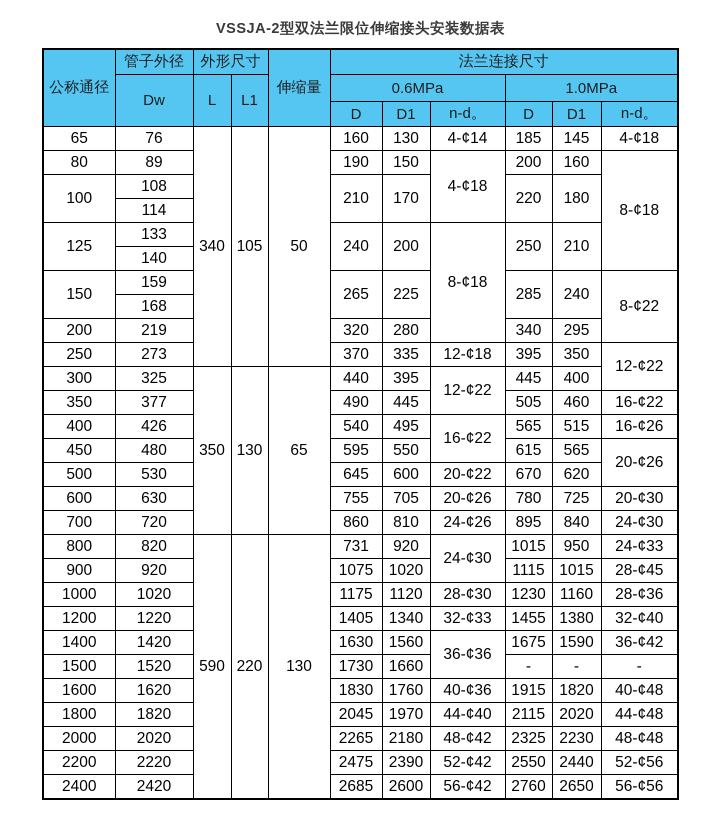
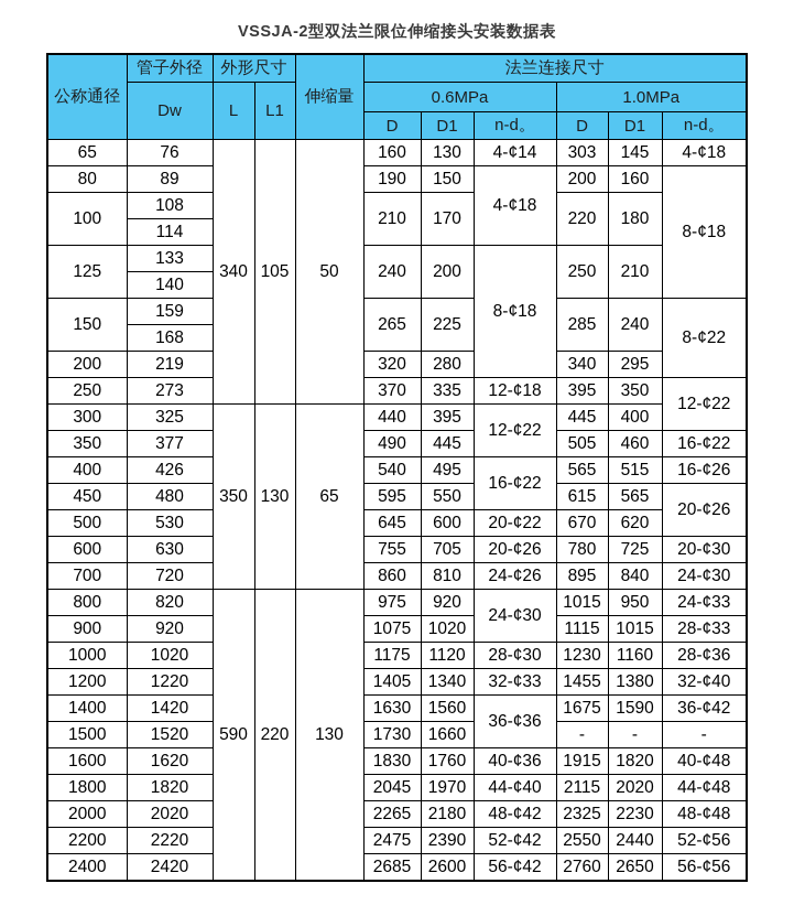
  VSSJA-2型双法兰限位伸缩接头安装数据表
  公称通径	管子外径	外形尺寸	伸缩量	法兰连接尺寸
  Dw	L	L1	0.6MPa	1.0MPa
  D	D1	n-d。	D	D1	n-d。
- 65	76	340	105	50	160	130	4-¢14	185	145	4-¢18
+ 65	76	340	105	50	160	130	4-¢14	303	145	4-¢18
  80	89	190	150	4-¢18	200	160	8-¢18
  100	108	210	170	220	180
  114
  125	133	240	200	8-¢18	250	210
  140
  150	159	265	225	285	240	8-¢22
  168
  200	219	320	280	340	295
  250	273	370	335	12-¢18	395	350	12-¢22
  300	325	350	130	65	440	395	12-¢22	445	400
  350	377	490	445	505	460	16-¢22
  400	426	540	495	16-¢22	565	515	16-¢26
  450	480	595	550	615	565	20-¢26
  500	530	645	600	20-¢22	670	620
  600	630	755	705	20-¢26	780	725	20-¢30
  700	720	860	810	24-¢26	895	840	24-¢30
- 800	820	590	220	130	731	920	24-¢30	1015	950	24-¢33
+ 800	820	590	220	130	975	920	24-¢30	1015	950	24-¢33
- 900	920	1075	1020	1115	1015	28-¢45
+ 900	920	1075	1020	1115	1015	28-¢33
  1000	1020	1175	1120	28-¢30	1230	1160	28-¢36
  1200	1220	1405	1340	32-¢33	1455	1380	32-¢40
  1400	1420	1630	1560	36-¢36	1675	1590	36-¢42
  1500	1520	1730	1660	-	-	-
  1600	1620	1830	1760	40-¢36	1915	1820	40-¢48
  1800	1820	2045	1970	44-¢40	2115	2020	44-¢48
  2000	2020	2265	2180	48-¢42	2325	2230	48-¢48
  2200	2220	2475	2390	52-¢42	2550	2440	52-¢56
  2400	2420	2685	2600	56-¢42	2760	2650	56-¢56
